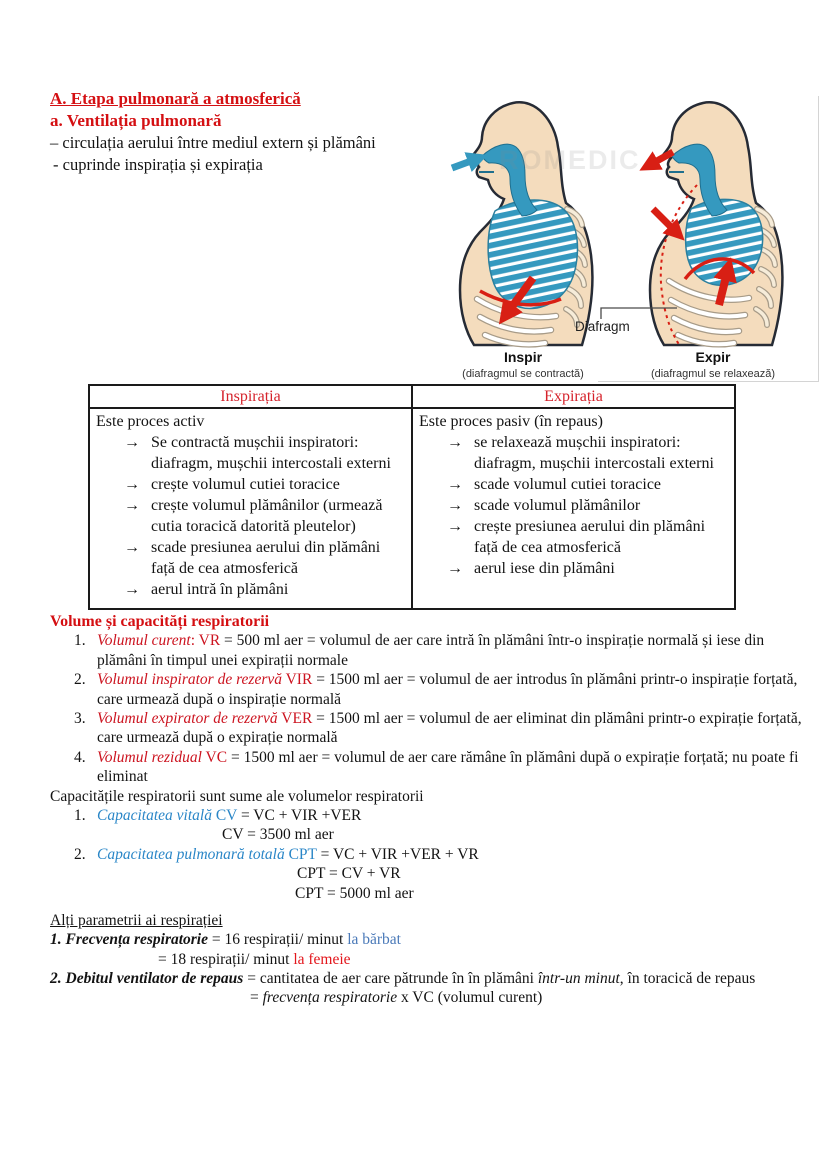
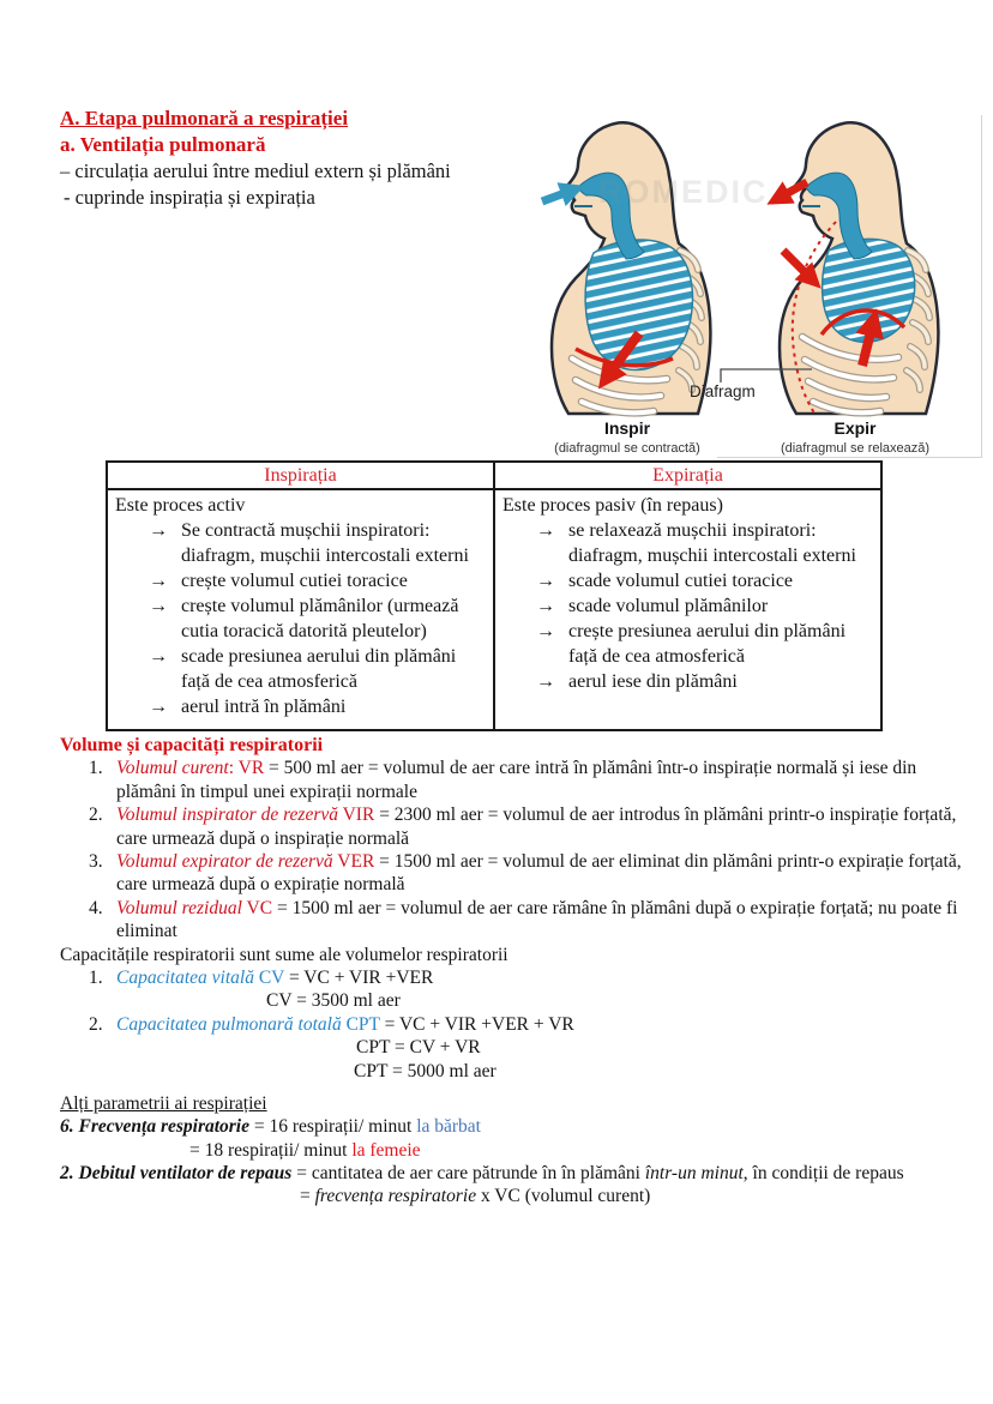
- A. Etapa pulmonară a atmosferică
+ A. Etapa pulmonară a respirației
  a. Ventilația pulmonară
  – circulația aerului între mediul extern și plămâni
  - cuprinde inspirația și expirația
  ROMEDIC
  Diafragm
  Inspir
  (diafragmul se contractă)
  Expir
  (diafragmul se relaxează)
  Inspirația	Expirația
  Este proces activ → Se contractă mușchii inspiratori: diafragm, mușchii intercostali externi → crește volumul cutiei toracice → crește volumul plămânilor (urmează cutia toracică datorită pleutelor) → scade presiunea aerului din plămâni față de cea atmosferică → aerul intră în plămâni	Este proces pasiv (în repaus) → se relaxează mușchii inspiratori: diafragm, mușchii intercostali externi → scade volumul cutiei toracice → scade volumul plămânilor → crește presiunea aerului din plămâni față de cea atmosferică → aerul iese din plămâni
  Volume și capacități respiratorii
  1.
  Volumul curent: VR = 500 ml aer = volumul de aer care intră în plămâni într-o inspirație normală și iese din plămâni în timpul unei expirații normale
  2.
- Volumul inspirator de rezervă VIR = 1500 ml aer = volumul de aer introdus în plămâni printr-o inspirație forțată, care urmează după o inspirație normală
+ Volumul inspirator de rezervă VIR = 2300 ml aer = volumul de aer introdus în plămâni printr-o inspirație forțată, care urmează după o inspirație normală
  3.
  Volumul expirator de rezervă VER = 1500 ml aer = volumul de aer eliminat din plămâni printr-o expirație forțată, care urmează după o expirație normală
  4.
  Volumul rezidual VC = 1500 ml aer = volumul de aer care rămâne în plămâni după o expirație forțată; nu poate fi eliminat
  Capacitățile respiratorii sunt sume ale volumelor respiratorii
  1.
  Capacitatea vitală CV = VC + VIR +VER
  CV = 3500 ml aer
  2.
  Capacitatea pulmonară totală CPT = VC + VIR +VER + VR
  CPT = CV + VR
  CPT = 5000 ml aer
  Alți parametrii ai respirației
- 1. Frecvența respiratorie = 16 respirații/ minut la bărbat
+ 6. Frecvența respiratorie = 16 respirații/ minut la bărbat
  = 18 respirații/ minut la femeie
- 2. Debitul ventilator de repaus = cantitatea de aer care pătrunde în în plămâni într-un minut, în toracică de repaus
+ 2. Debitul ventilator de repaus = cantitatea de aer care pătrunde în în plămâni într-un minut, în condiții de repaus
  = frecvența respiratorie x VC (volumul curent)
